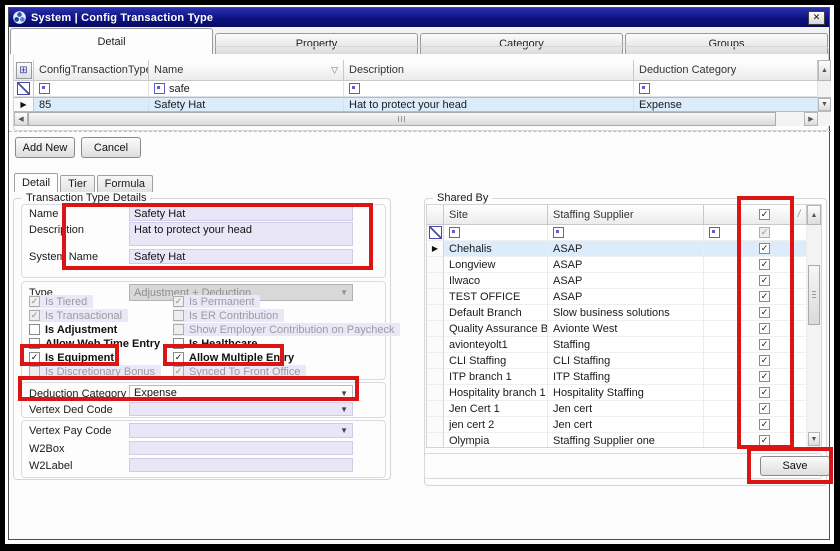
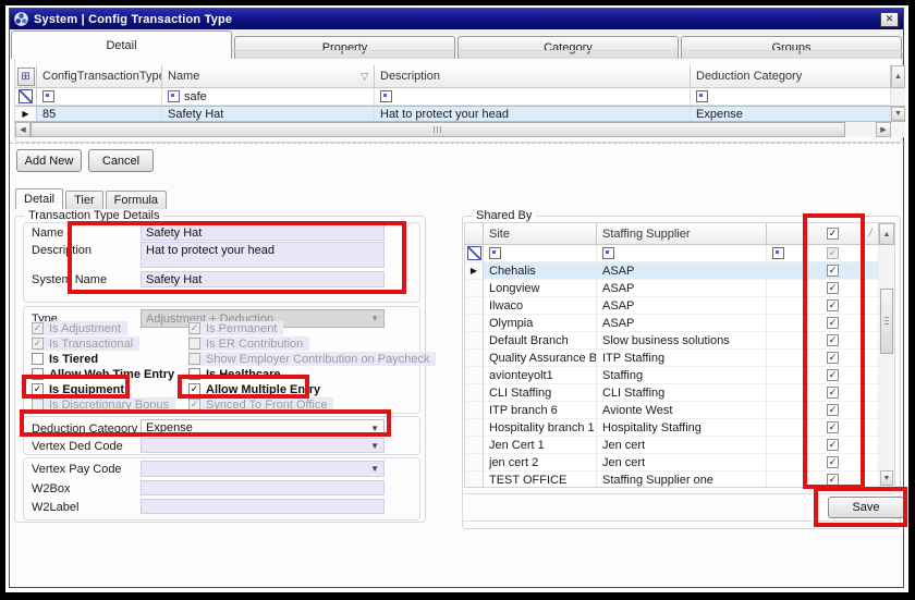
  System | Config Transaction Type
  ✕
  Detail
  Property
  Category
  Groups
  ⊞
  ConfigTransactionTyp
  Name
  ▽
  Description
  Deduction Category
  safe
  ▶
  85
  Safety Hat
  Hat to protect your head
  Expense
  Add New
  Cancel
  Detail
  Tier
  Formula
  Transaction Type Details
  Name
  Safety Hat
  Description
  Hat to protect your head
  System Name
  Safety Hat
  Type
  Adjustment + Deduction
  ▼
  ✓
- Is Tiered
+ Is Adjustment
  ✓
  Is Transactional
- Is Adjustment
+ Is Tiered
  Allow Web Time Entry
  ✓
  Is Equipment
  Is Discretionary Bonus
  ✓
  Is Permanent
  Is ER Contribution
  Show Employer Contribution on Paycheck
  Is Healthcare
  ✓
  Allow Multiple Entry
  ✓
  Synced To Front Office
  Deduction Category
  Expense
  ▼
  Vertex Ded Code
  ▼
  Vertex Pay Code
  ▼
  W2Box
  W2Label
  Shared By
  Site
  Staffing Supplier
  ✓
  /
  ✓
  ▶
  Chehalis
  ASAP
  ✓
  Longview
  ASAP
  ✓
  Ilwaco
  ASAP
  ✓
- TEST OFFICE
+ Olympia
  ASAP
  ✓
  Default Branch
  Slow business solutions
  ✓
  Quality Assurance B
- Avionte West
+ ITP Staffing
  ✓
  avionteyolt1
  Staffing
  ✓
  CLI Staffing
  CLI Staffing
  ✓
- ITP branch 1
+ ITP branch 6
- ITP Staffing
+ Avionte West
  ✓
  Hospitality branch 1
  Hospitality Staffing
  ✓
  Jen Cert 1
  Jen cert
  ✓
  jen cert 2
  Jen cert
  ✓
- Olympia
+ TEST OFFICE
  Staffing Supplier one
  ✓
  Save
